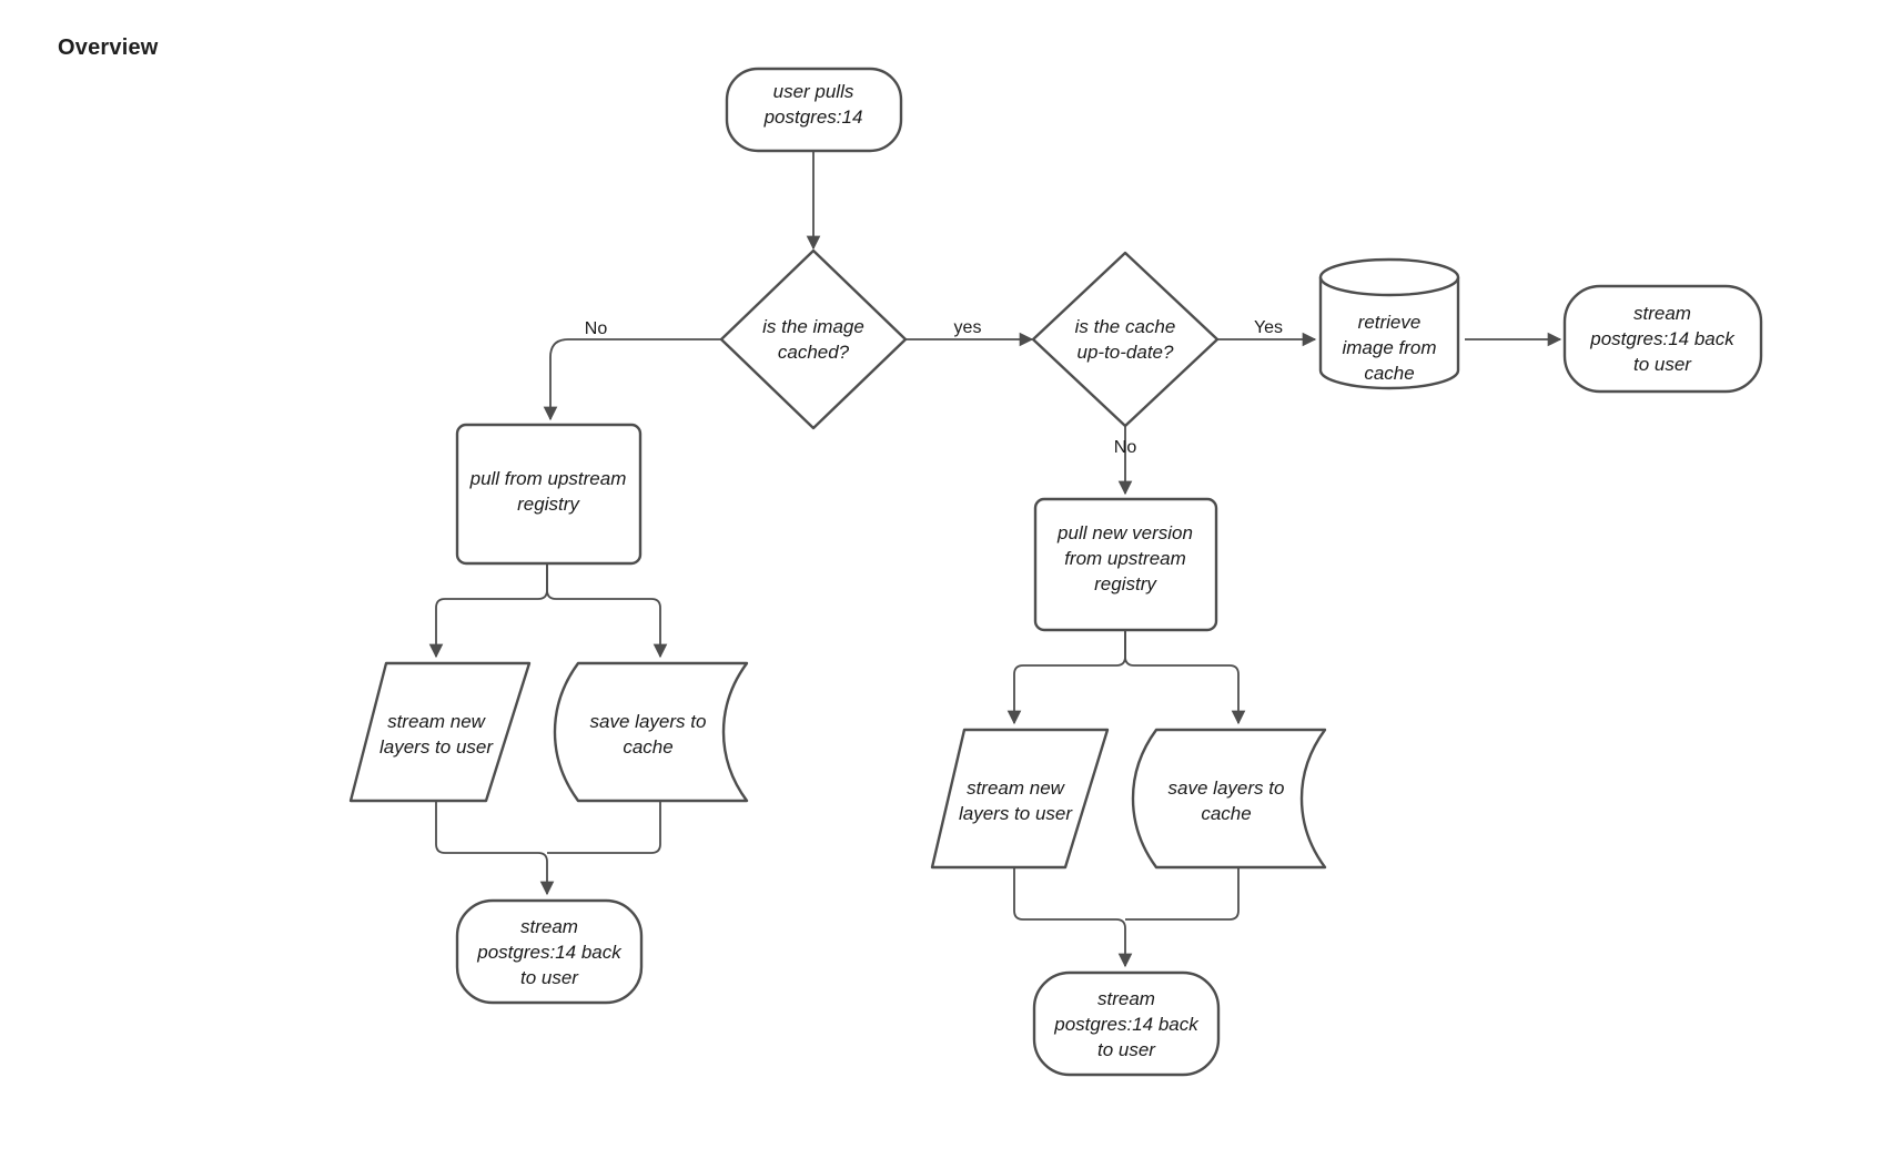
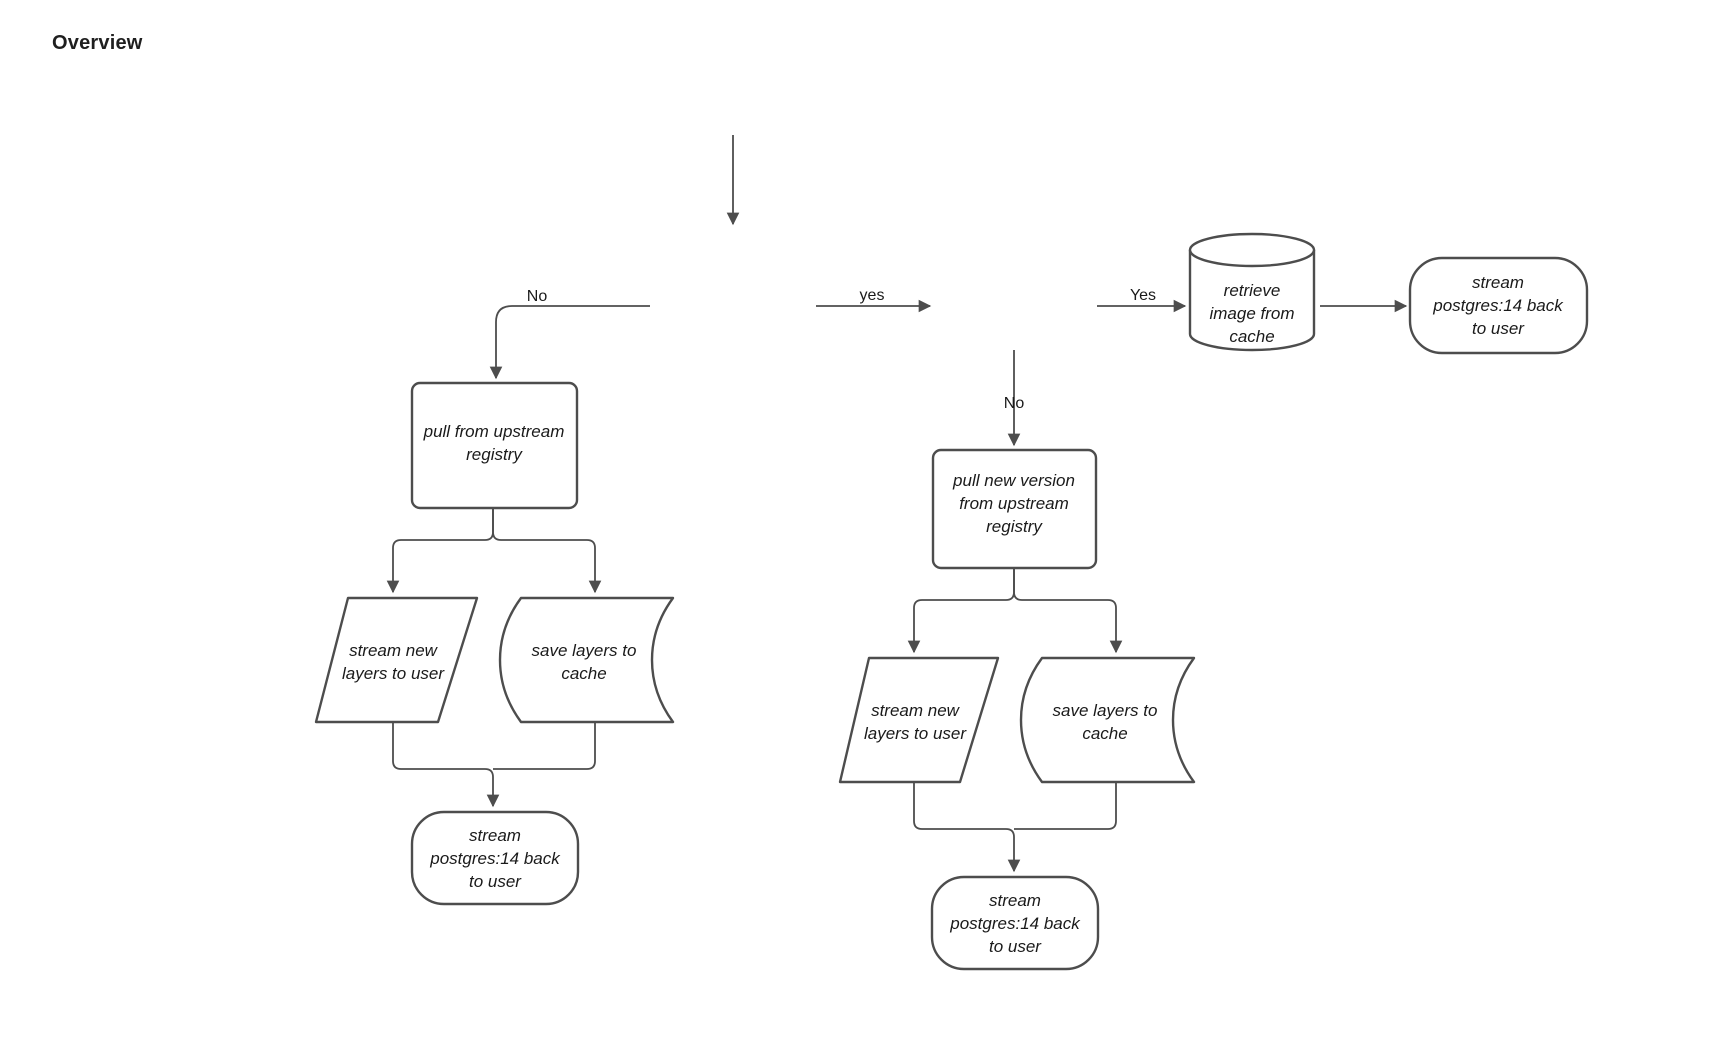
  Overview
  No
  yes
  Yes
  No
- user pulls
- postgres:14
- is the image
- cached?
- is the cache
- up-to-date?
  retrieve
  image from
  cache
  stream
  postgres:14 back
  to user
  pull from upstream
  registry
  stream new
  layers to user
  save layers to
  cache
  stream
  postgres:14 back
  to user
  pull new version
  from upstream
  registry
  stream new
  layers to user
  save layers to
  cache
  stream
  postgres:14 back
  to user
